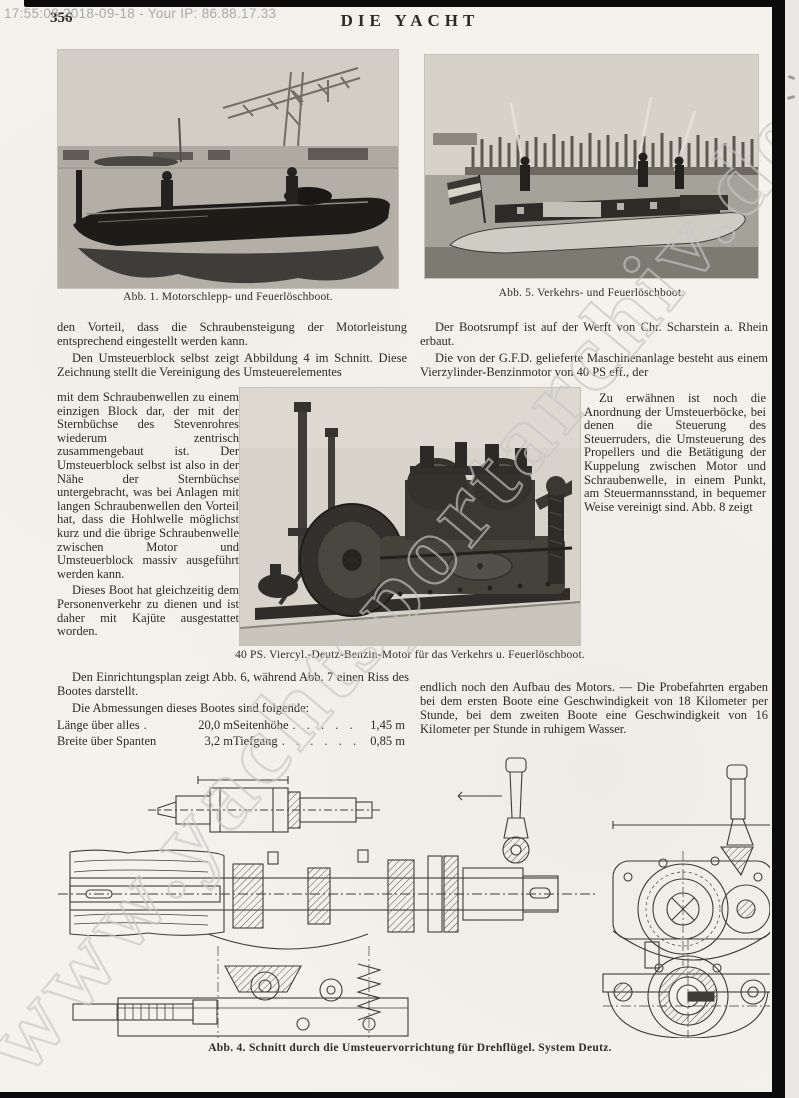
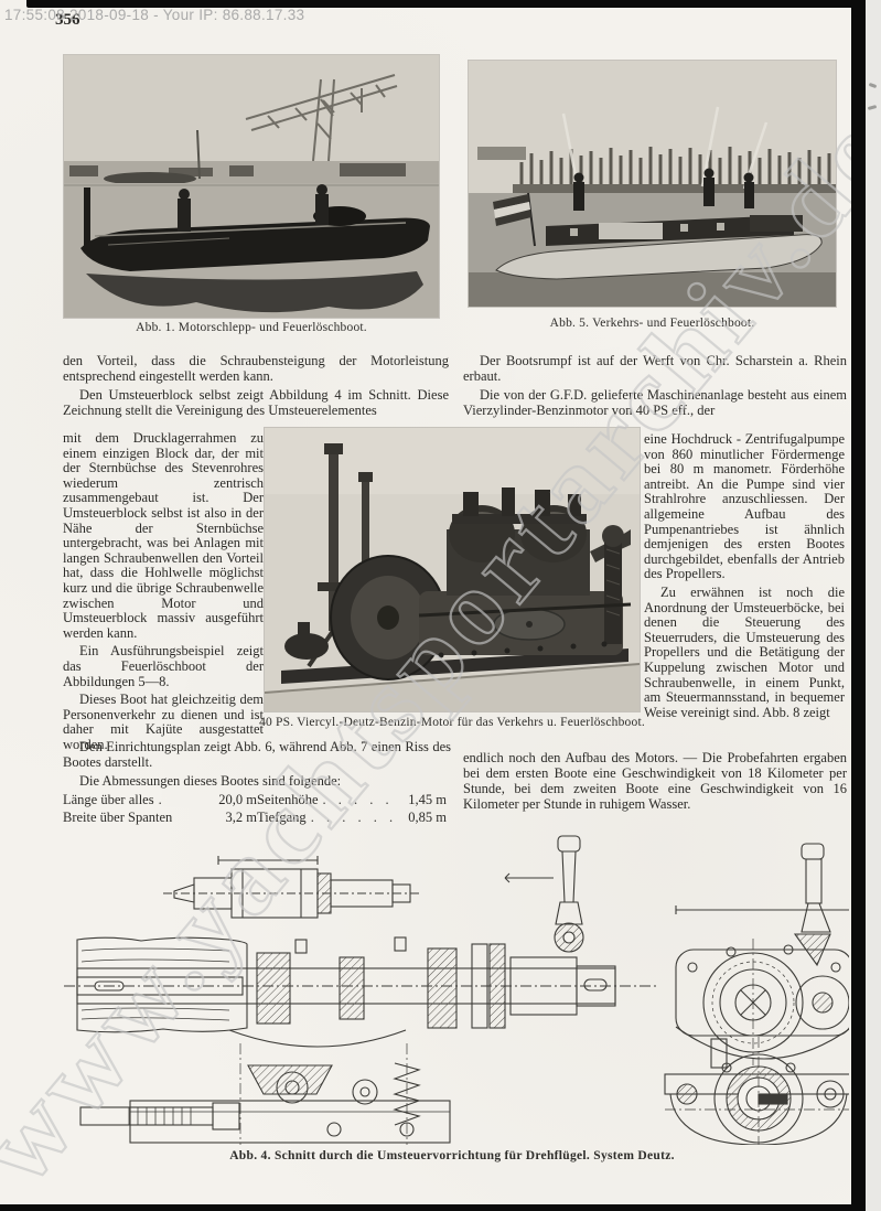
  17:55:08 2018-09-18 - Your IP: 86.88.17.33
  356
- DIE YACHT
  Abb. 1. Motorschlepp- und Feuerlöschboot.
  Abb. 5. Verkehrs- und Feuerlöschboot.
  den Vorteil, dass die Schraubensteigung der Motorleistung entsprechend eingestellt werden kann.
  Den Umsteuerblock selbst zeigt Abbildung 4 im Schnitt. Diese Zeichnung stellt die Vereinigung des Umsteuerelementes
- mit dem Schraubenwellen zu einem einzigen Block dar, der mit der Sternbüchse des Stevenrohres wiederum zentrisch zusammengebaut ist. Der Umsteuerblock selbst ist also in der Nähe der Sternbüchse untergebracht, was bei Anlagen mit langen Schraubenwellen den Vorteil hat, dass die Hohlwelle möglichst kurz und die übrige Schraubenwelle zwischen Motor und Umsteuerblock massiv ausgeführt werden kann.
+ mit dem Drucklagerrahmen zu einem einzigen Block dar, der mit der Sternbüchse des Stevenrohres wiederum zentrisch zusammengebaut ist. Der Umsteuerblock selbst ist also in der Nähe der Sternbüchse untergebracht, was bei Anlagen mit langen Schraubenwellen den Vorteil hat, dass die Hohlwelle möglichst kurz und die übrige Schraubenwelle zwischen Motor und Umsteuerblock massiv ausgeführt werden kann.
+ Ein Ausführungsbeispiel zeigt das Feuerlöschboot der Abbildungen 5—8.
  Dieses Boot hat gleichzeitig dem Personenverkehr zu dienen und ist daher mit Kajüte ausgestattet worden.
  Den Einrichtungsplan zeigt Abb. 6, während Abb. 7 einen Riss des Bootes darstellt.
  Die Abmessungen dieses Bootes sind folgende:
  Länge über alles
  .
  20,0 m
  Seitenhöhe
  . . . . .
  1,45 m
  Breite über Spanten
  3,2 m
  Tiefgang
  . . . . . .
  0,85 m
  Der Bootsrumpf ist auf der Werft von Chr. Scharstein a. Rhein erbaut.
  Die von der G.F.D. gelieferte Maschinenanlage besteht aus einem Vierzylinder-Benzinmotor von 40 PS eff., der
+ eine Hochdruck - Zentrifugalpumpe von 860 minutlicher Fördermenge bei 80 m manometr. Förderhöhe antreibt. An die Pumpe sind vier Strahlrohre anzuschliessen. Der allgemeine Aufbau des Pumpenantriebes ist ähnlich demjenigen des ersten Bootes durchgebildet, ebenfalls der Antrieb des Propellers.
  Zu erwähnen ist noch die Anordnung der Umsteuerböcke, bei denen die Steuerung des Steuerruders, die Umsteuerung des Propellers und die Betätigung der Kuppelung zwischen Motor und Schraubenwelle, in einem Punkt, am Steuermannsstand, in bequemer Weise vereinigt sind. Abb. 8 zeigt
  endlich noch den Aufbau des Motors. — Die Probefahrten ergaben bei dem ersten Boote eine Geschwindigkeit von 18 Kilometer per Stunde, bei dem zweiten Boote eine Geschwindigkeit von 16 Kilometer per Stunde in ruhigem Wasser.
  40 PS. Viercyl.-Deutz-Benzin-Motor für das Verkehrs u. Feuerlöschboot.
  Abb. 4. Schnitt durch die Umsteuervorrichtung für Drehflügel. System Deutz.
